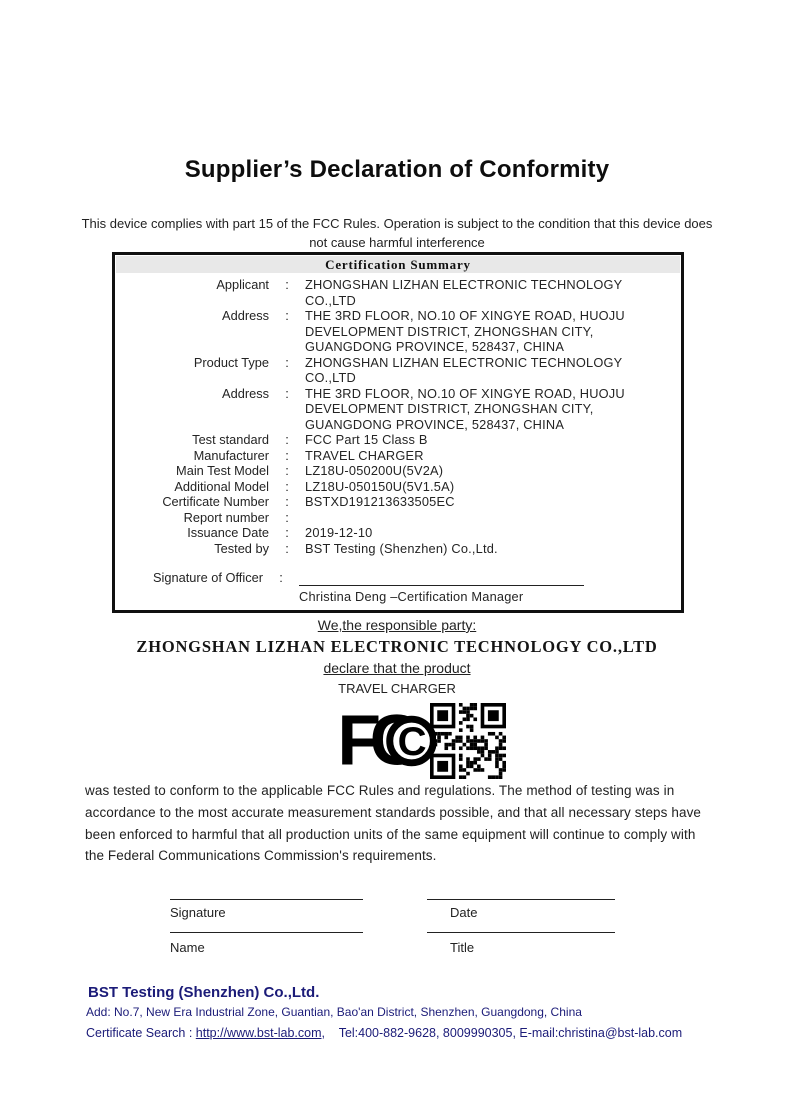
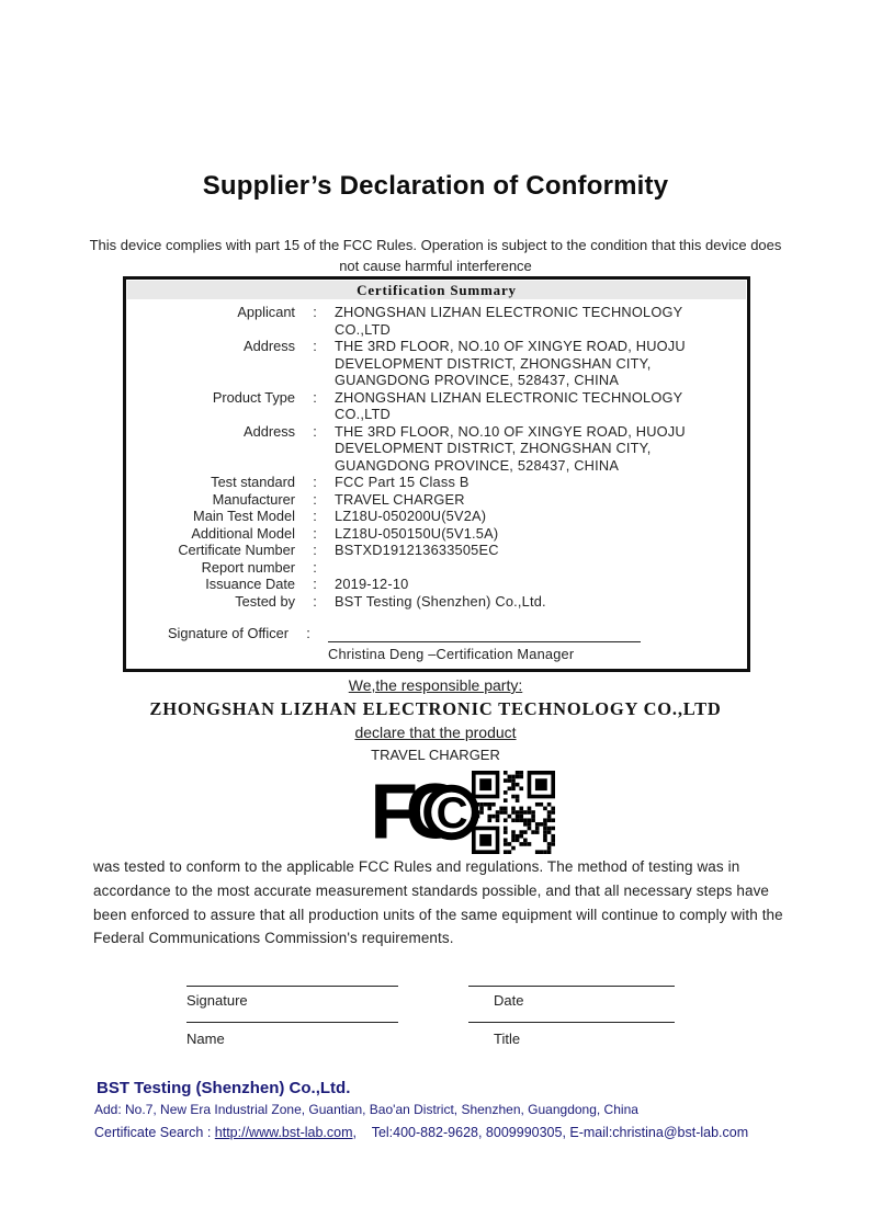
  Supplier’s Declaration of Conformity
  This device complies with part 15 of the FCC Rules. Operation is subject to the condition that this device does not cause harmful interference
  Certification Summary
  Applicant
  :
  ZHONGSHAN LIZHAN ELECTRONIC TECHNOLOGY CO.,LTD
  Address
  :
  THE 3RD FLOOR, NO.10 OF XINGYE ROAD, HUOJU DEVELOPMENT DISTRICT, ZHONGSHAN CITY, GUANGDONG PROVINCE, 528437, CHINA
  Product Type
  :
  ZHONGSHAN LIZHAN ELECTRONIC TECHNOLOGY CO.,LTD
  Address
  :
  THE 3RD FLOOR, NO.10 OF XINGYE ROAD, HUOJU DEVELOPMENT DISTRICT, ZHONGSHAN CITY, GUANGDONG PROVINCE, 528437, CHINA
  Test standard
  :
  FCC Part 15 Class B
  Manufacturer
  :
  TRAVEL CHARGER
  Main Test Model
  :
  LZ18U-050200U(5V2A)
  Additional Model
  :
  LZ18U-050150U(5V1.5A)
  Certificate Number
  :
  BSTXD191213633505EC
  Report number
  :
  Issuance Date
  :
  2019-12-10
  Tested by
  :
  BST Testing (Shenzhen) Co.,Ltd.
  Signature of Officer
  :
  Christina Deng –Certification Manager
  We,the responsible party:
  ZHONGSHAN LIZHAN ELECTRONIC TECHNOLOGY CO.,LTD
  declare that the product
  TRAVEL CHARGER
  F
  C
- was tested to conform to the applicable FCC Rules and regulations. The method of testing was in accordance to the most accurate measurement standards possible, and that all necessary steps have been enforced to harmful that all production units of the same equipment will continue to comply with the Federal Communications Commission's requirements.
+ was tested to conform to the applicable FCC Rules and regulations. The method of testing was in accordance to the most accurate measurement standards possible, and that all necessary steps have been enforced to assure that all production units of the same equipment will continue to comply with the Federal Communications Commission's requirements.
  Signature
  Date
  Name
  Title
  BST Testing (Shenzhen) Co.,Ltd.
  Add: No.7, New Era Industrial Zone, Guantian, Bao'an District, Shenzhen, Guangdong, China
  Certificate Search : http://www.bst-lab.com, Tel:400-882-9628, 8009990305, E-mail:christina@bst-lab.com
